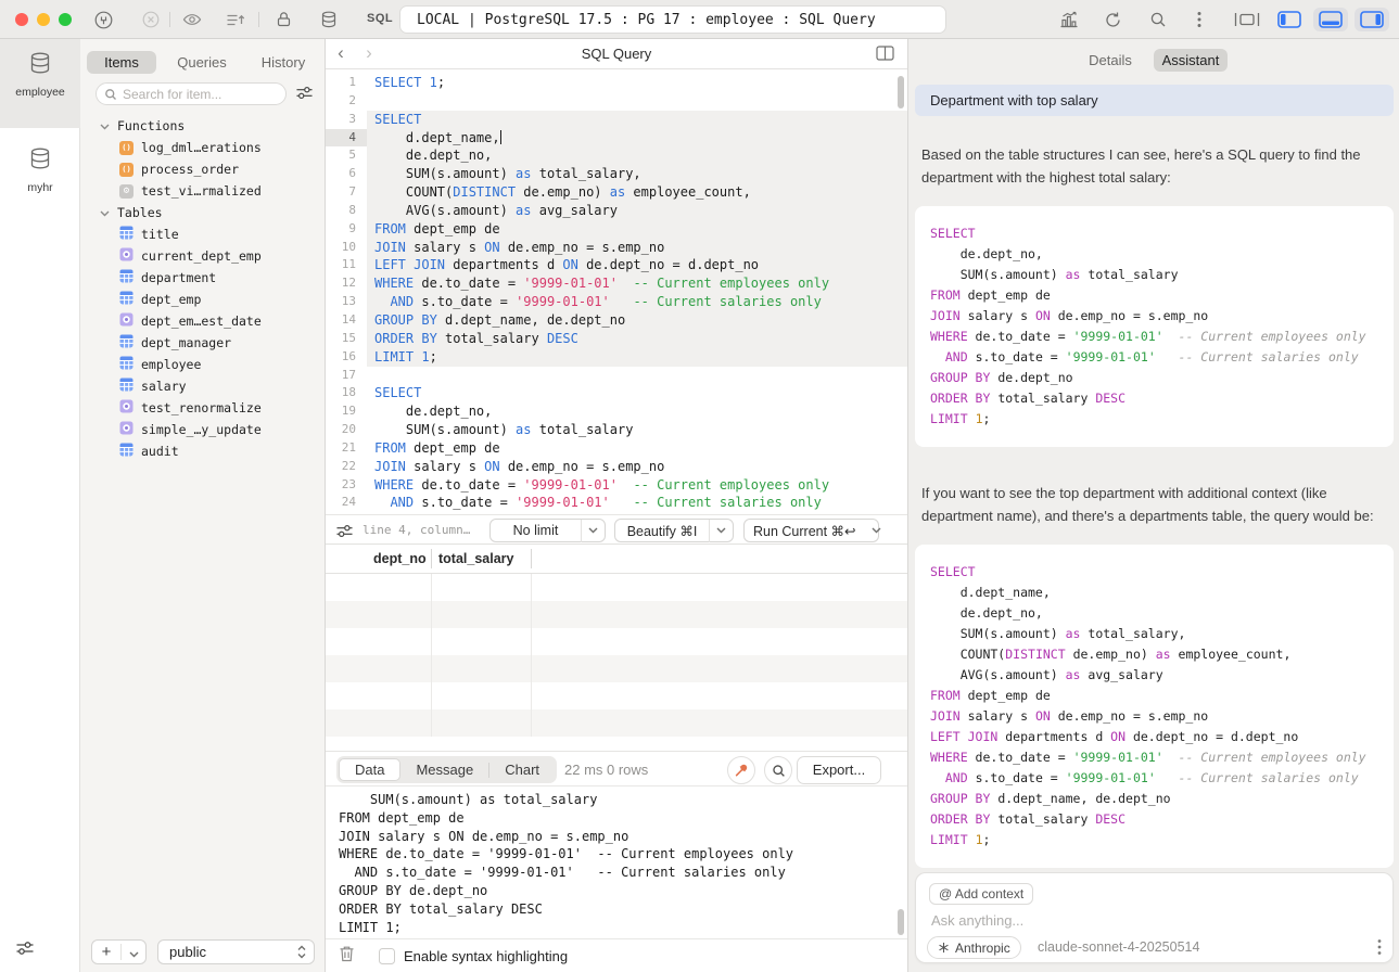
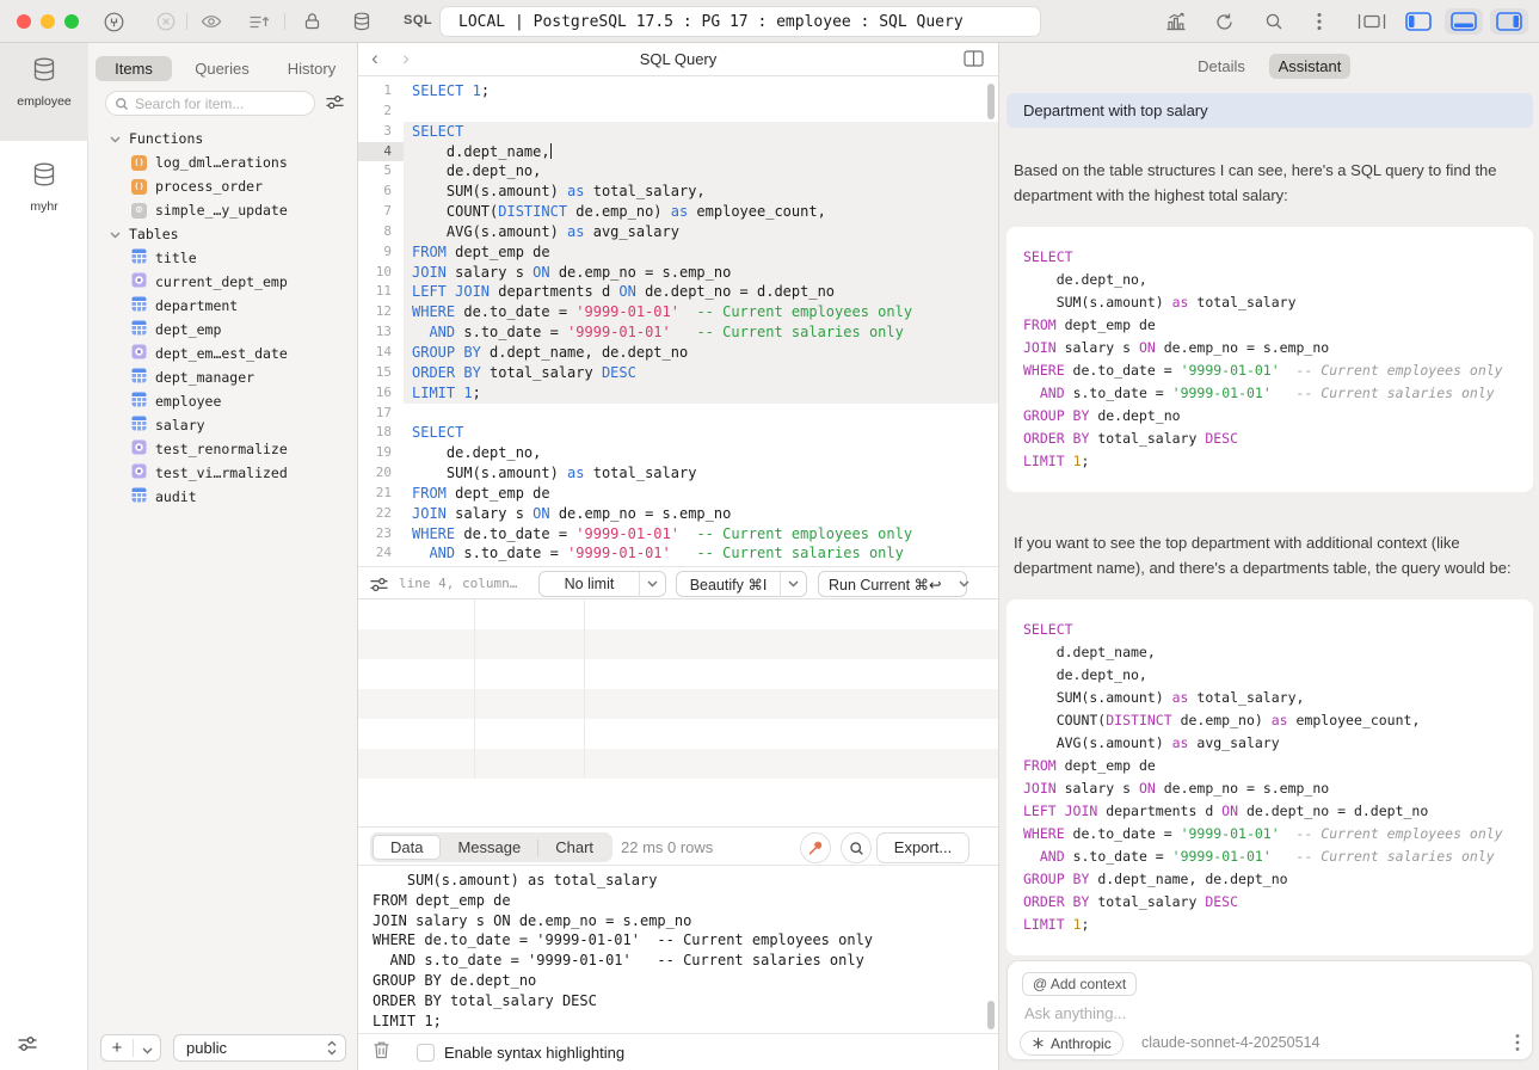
  SQL
  LOCAL | PostgreSQL 17.5 : PG 17 : employee : SQL Query
  employee
  myhr
  Items
  Queries
  History
  Search for item...
  Functions
  ()
  log_dml…erations
  ()
  process_order
  ⚙
- test_vi…rmalized
+ simple_…y_update
  Tables
  title
  current_dept_emp
  department
  dept_emp
  dept_em…est_date
  dept_manager
  employee
  salary
  test_renormalize
- simple_…y_update
+ test_vi…rmalized
  audit
  +
  public
  ‹
  ›
  SQL Query
  1
  SELECT 1;
  2
  3
  SELECT
  4
  d.dept_name,
  5
  de.dept_no,
  6
  SUM(s.amount) as total_salary,
  7
  COUNT(DISTINCT de.emp_no) as employee_count,
  8
  AVG(s.amount) as avg_salary
  9
  FROM dept_emp de
  10
  JOIN salary s ON de.emp_no = s.emp_no
  11
  LEFT JOIN departments d ON de.dept_no = d.dept_no
  12
  WHERE de.to_date = '9999-01-01' -- Current employees only
  13
  AND s.to_date = '9999-01-01' -- Current salaries only
  14
  GROUP BY d.dept_name, de.dept_no
  15
  ORDER BY total_salary DESC
  16
  LIMIT 1;
  17
  18
  SELECT
  19
  de.dept_no,
  20
  SUM(s.amount) as total_salary
  21
  FROM dept_emp de
  22
  JOIN salary s ON de.emp_no = s.emp_no
  23
  WHERE de.to_date = '9999-01-01' -- Current employees only
  24
  AND s.to_date = '9999-01-01' -- Current salaries only
  line 4, column…
  No limit
  Beautify ⌘I
  Run Current ⌘↩
- dept_no
- total_salary
  Data
  Message
  Chart
  22 ms 0 rows
  Export...
  SUM(s.amount) as total_salary
  FROM dept_emp de
  JOIN salary s ON de.emp_no = s.emp_no
  WHERE de.to_date = '9999-01-01' -- Current employees only
  AND s.to_date = '9999-01-01' -- Current salaries only
  GROUP BY de.dept_no
  ORDER BY total_salary DESC
  LIMIT 1;
  Enable syntax highlighting
  Details
  Assistant
  Department with top salary
  Based on the table structures I can see, here's a SQL query to find the department with the highest total salary:
  SELECT
  de.dept_no,
  SUM(s.amount) as total_salary
  FROM dept_emp de
  JOIN salary s ON de.emp_no = s.emp_no
  WHERE de.to_date = '9999-01-01' -- Current employees only
  AND s.to_date = '9999-01-01' -- Current salaries only
  GROUP BY de.dept_no
  ORDER BY total_salary DESC
  LIMIT 1;
  If you want to see the top department with additional context (like department name), and there's a departments table, the query would be:
  SELECT
  d.dept_name,
  de.dept_no,
  SUM(s.amount) as total_salary,
  COUNT(DISTINCT de.emp_no) as employee_count,
  AVG(s.amount) as avg_salary
  FROM dept_emp de
  JOIN salary s ON de.emp_no = s.emp_no
  LEFT JOIN departments d ON de.dept_no = d.dept_no
  WHERE de.to_date = '9999-01-01' -- Current employees only
  AND s.to_date = '9999-01-01' -- Current salaries only
  GROUP BY d.dept_name, de.dept_no
  ORDER BY total_salary DESC
  LIMIT 1;
  @ Add context
  Ask anything...
  Anthropic
  claude-sonnet-4-20250514
